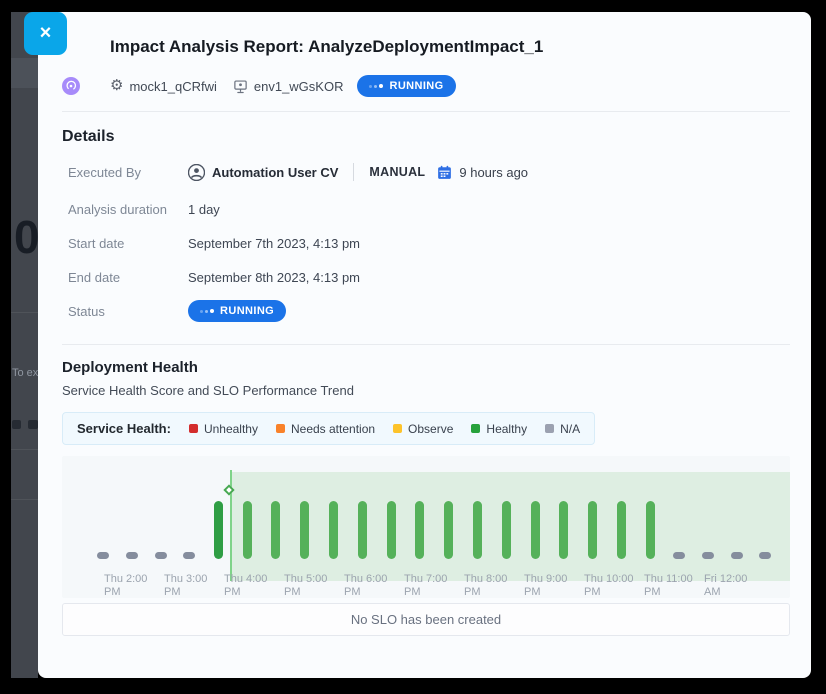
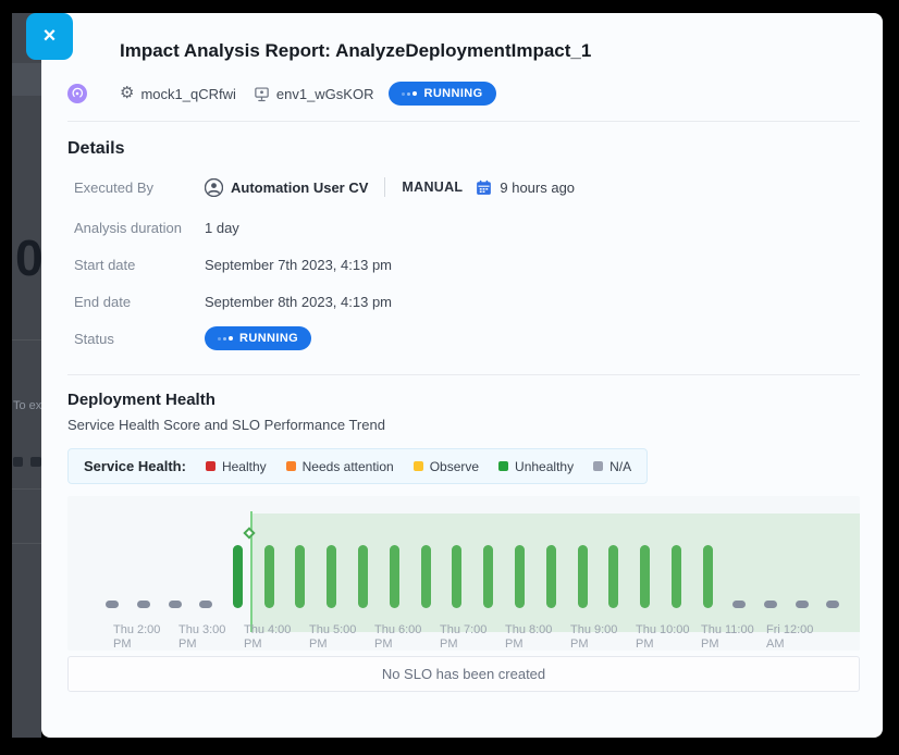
  0
  To ex
  ×
  Impact Analysis Report: AnalyzeDeploymentImpact_1
  ⚙
  mock1_qCRfwi
  env1_wGsKOR
  RUNNING
  Details
  Executed By
  Automation User CV
  MANUAL
  9 hours ago
  Analysis duration
  1 day
  Start date
  September 7th 2023, 4:13 pm
  End date
  September 8th 2023, 4:13 pm
  Status
  RUNNING
  Deployment Health
  Service Health Score and SLO Performance Trend
  Service Health:
- Unhealthy
+ Healthy
  Needs attention
  Observe
- Healthy
+ Unhealthy
  N/A
  Thu 2:00
  PM
  Thu 3:00
  PM
  Thu 4:00
  PM
  Thu 5:00
  PM
  Thu 6:00
  PM
  Thu 7:00
  PM
  Thu 8:00
  PM
  Thu 9:00
  PM
  Thu 10:00
  PM
  Thu 11:00
  PM
  Fri 12:00
  AM
  No SLO has been created
